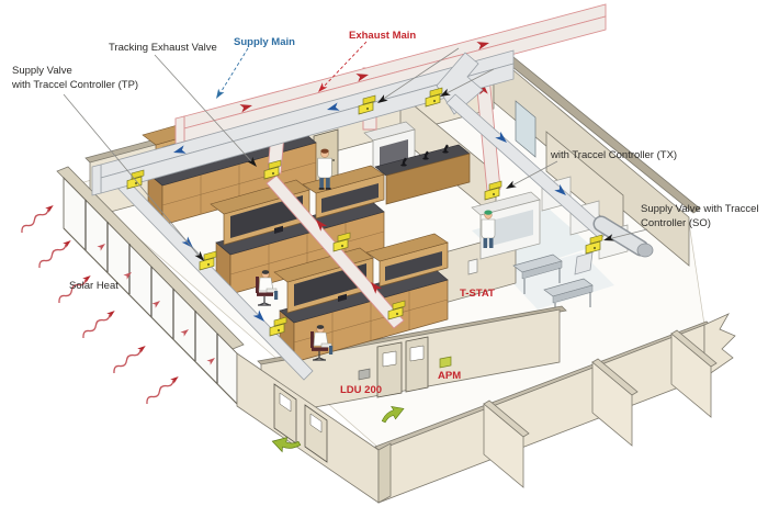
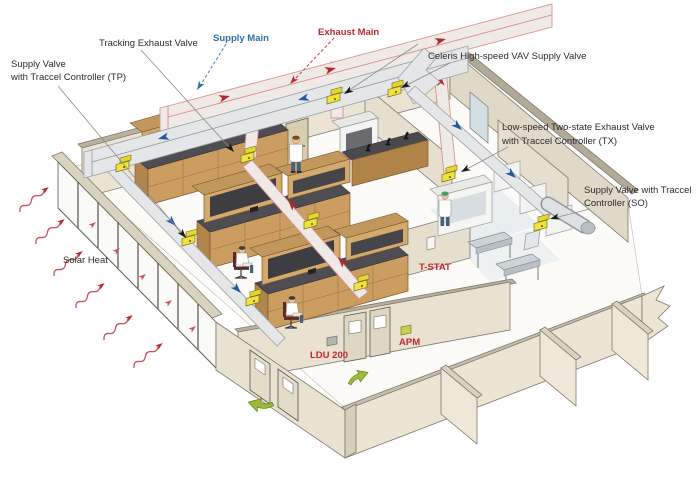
  Supply Valve
  with Traccel Controller (TP)
  Tracking Exhaust Valve
  Supply Main
  Exhaust Main
+ Celeris High-speed VAV Supply Valve
+ Low-speed Two-state Exhaust Valve
  with Traccel Controller (TX)
  Supply Valve with Traccel
  Controller (SO)
  Solar Heat
  T-STAT
  LDU 200
  APM
